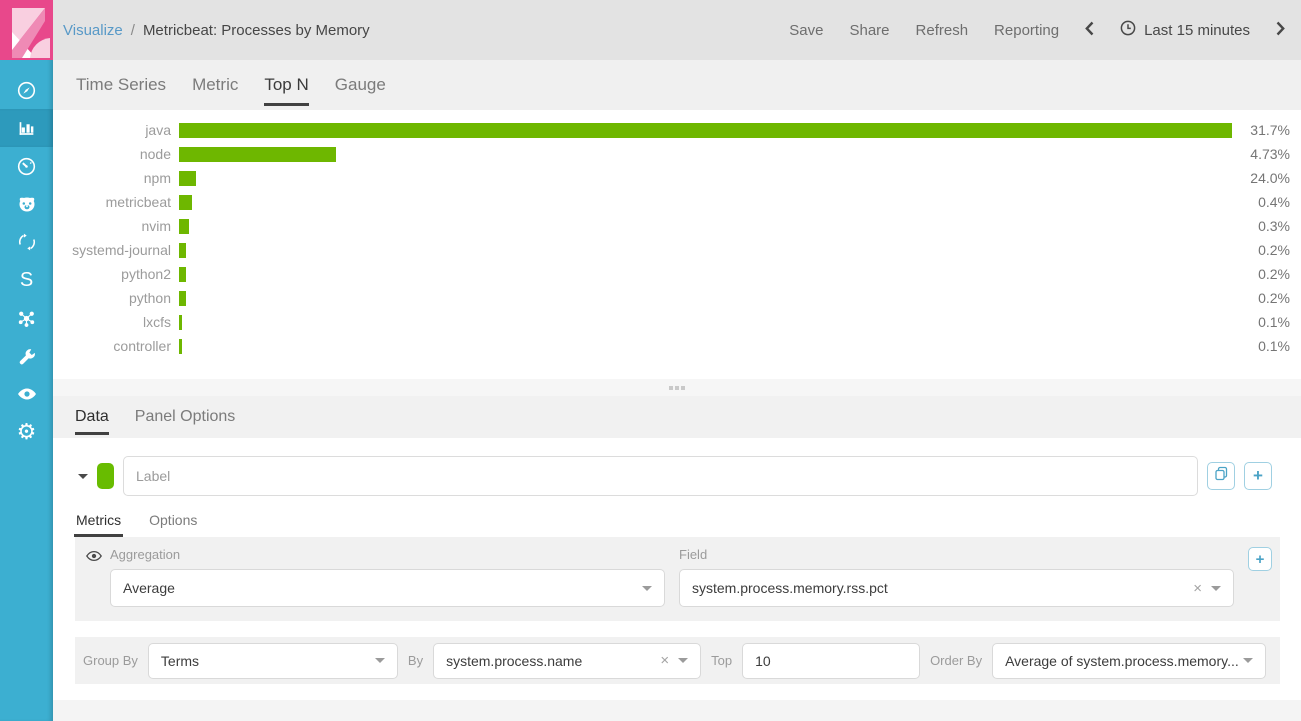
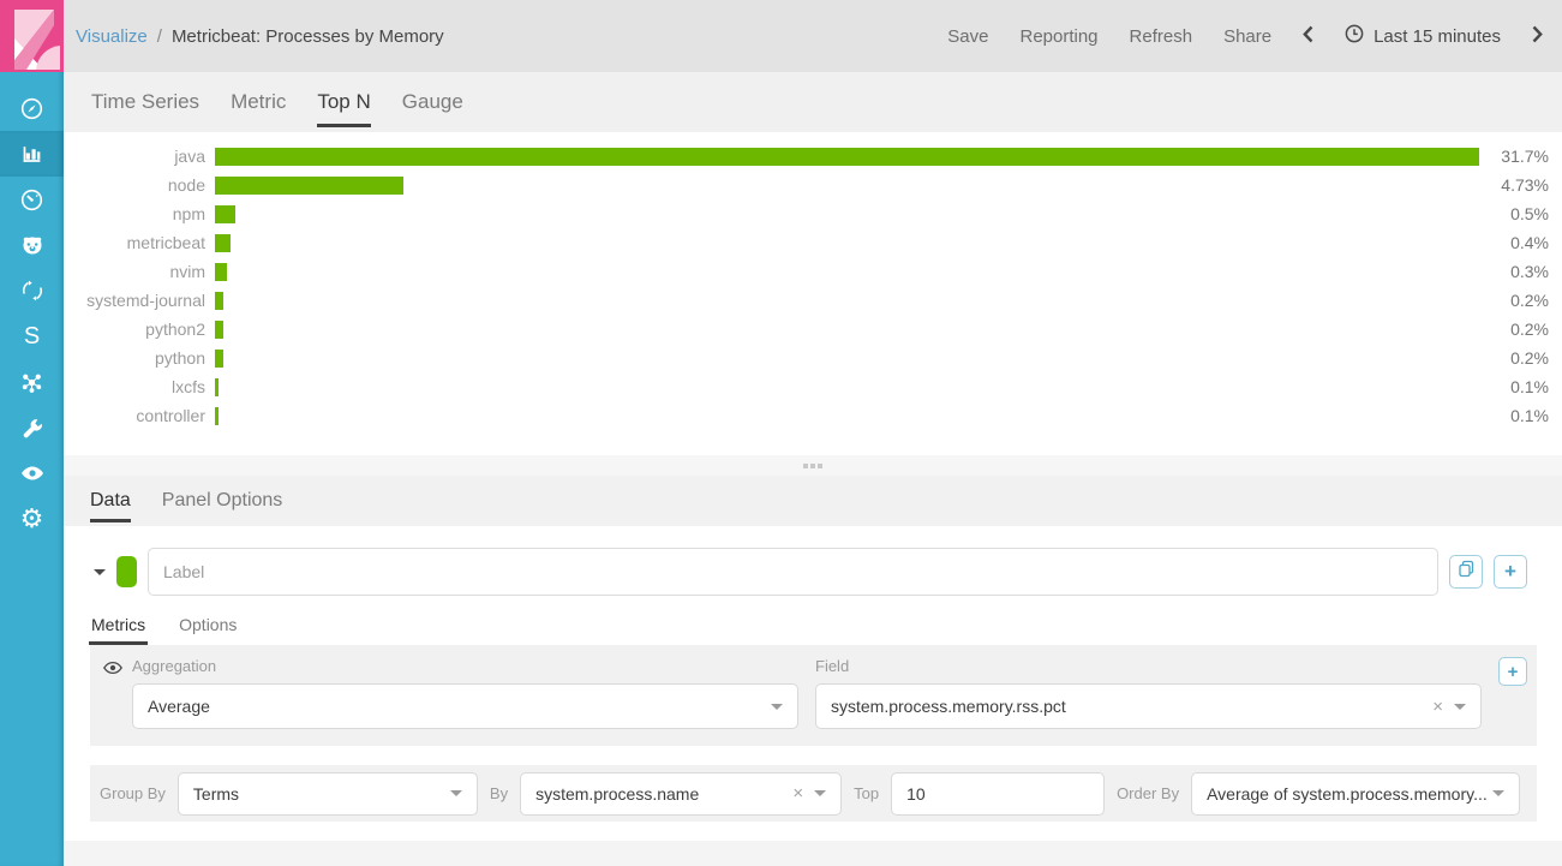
  S
  ⚙
  Visualize
  /
  Metricbeat: Processes by Memory
  Save
- Share
+ Reporting
  Refresh
- Reporting
+ Share
  Last 15 minutes
  Time Series
  Metric
  Top N
  Gauge
  java
  31.7%
  node
  4.73%
  npm
- 24.0%
+ 0.5%
  metricbeat
  0.4%
  nvim
  0.3%
  systemd-journal
  0.2%
  python2
  0.2%
  python
  0.2%
  lxcfs
  0.1%
  controller
  0.1%
  Data
  Panel Options
  Label
  +
  Metrics
  Options
  Aggregation
  Average
  Field
  system.process.memory.rss.pct
  ×
  +
  Group By
  Terms
  By
  system.process.name
  ×
  Top
  10
  Order By
  Average of system.process.memory...
